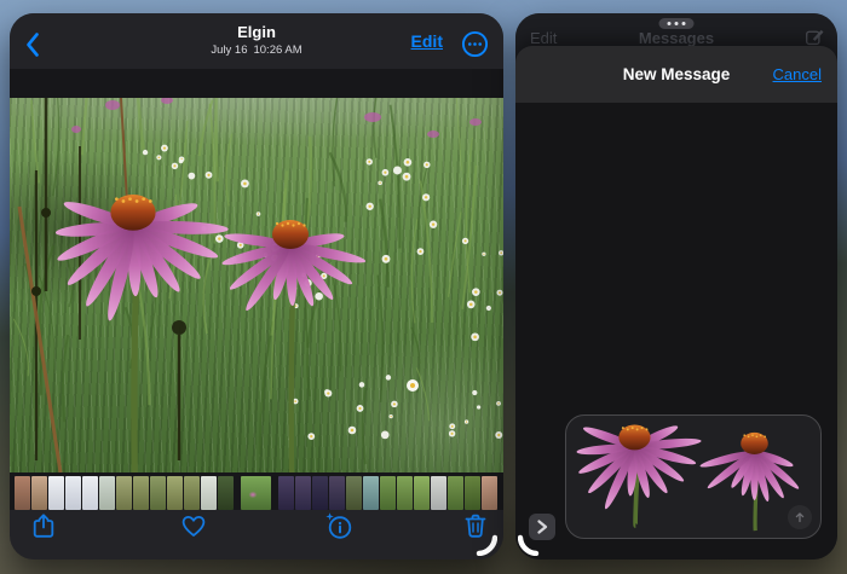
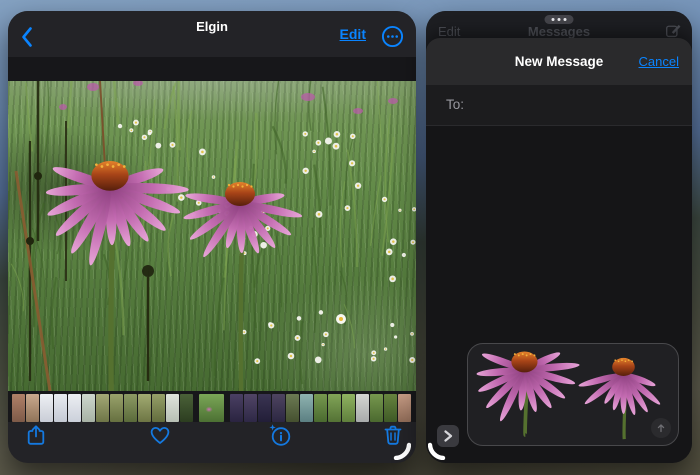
  Elgin
- July 16 10:26 AM
  Edit
  Edit
  Messages
  New Message
  Cancel
+ To:
